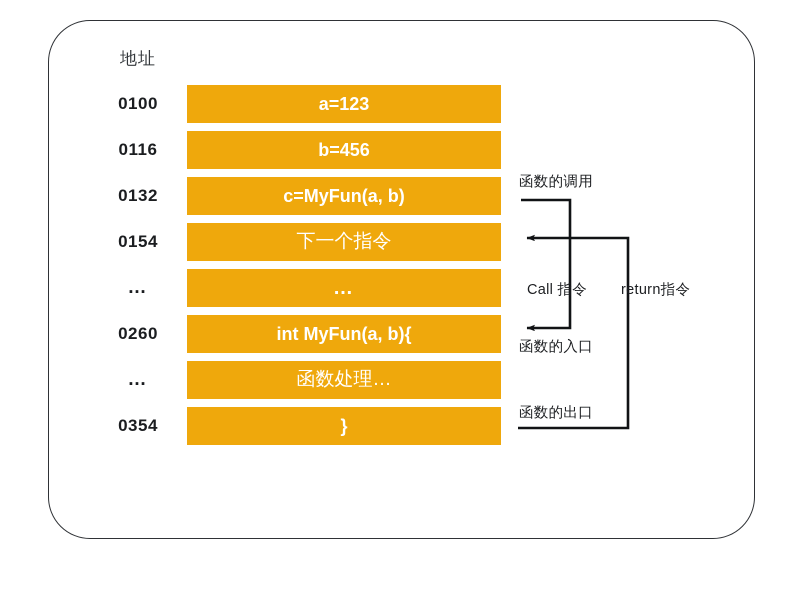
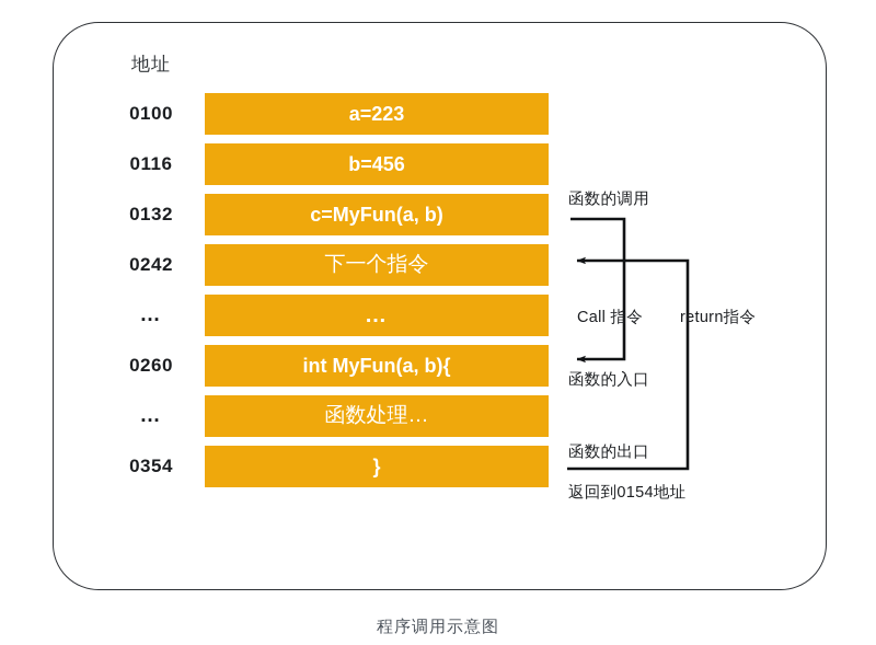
  地址
  0100
- a=123
+ a=223
  0116
  b=456
  0132
  c=MyFun(a, b)
- 0154
+ 0242
  下一个指令
  …
  …
  0260
  int MyFun(a, b){
  …
  函数处理…
  0354
  }
  函数的调用
  Call 指令
  return指令
  函数的入口
  函数的出口
+ 返回到0154地址
+ 程序调用示意图
